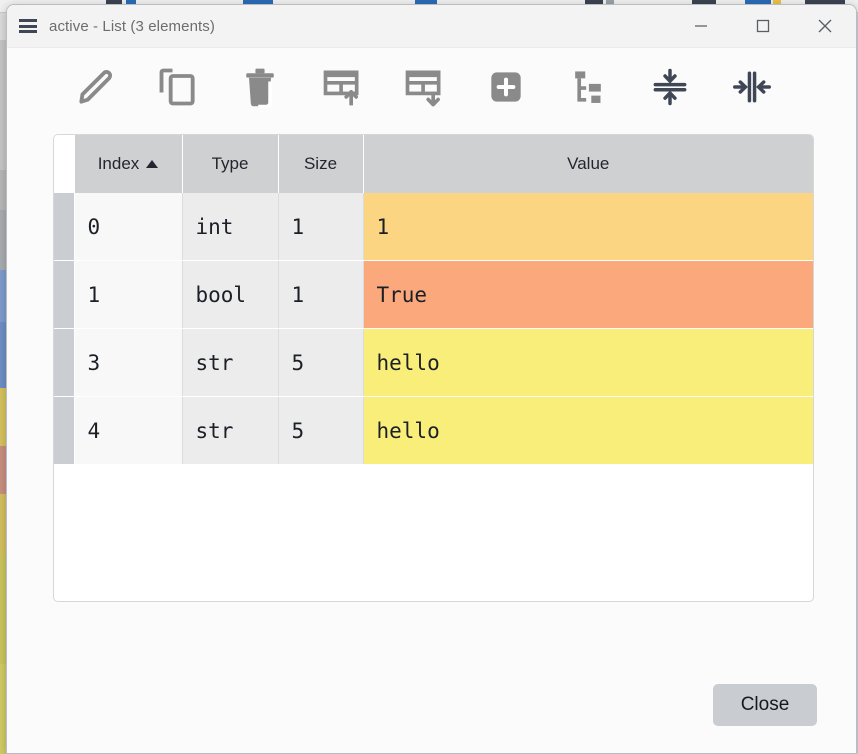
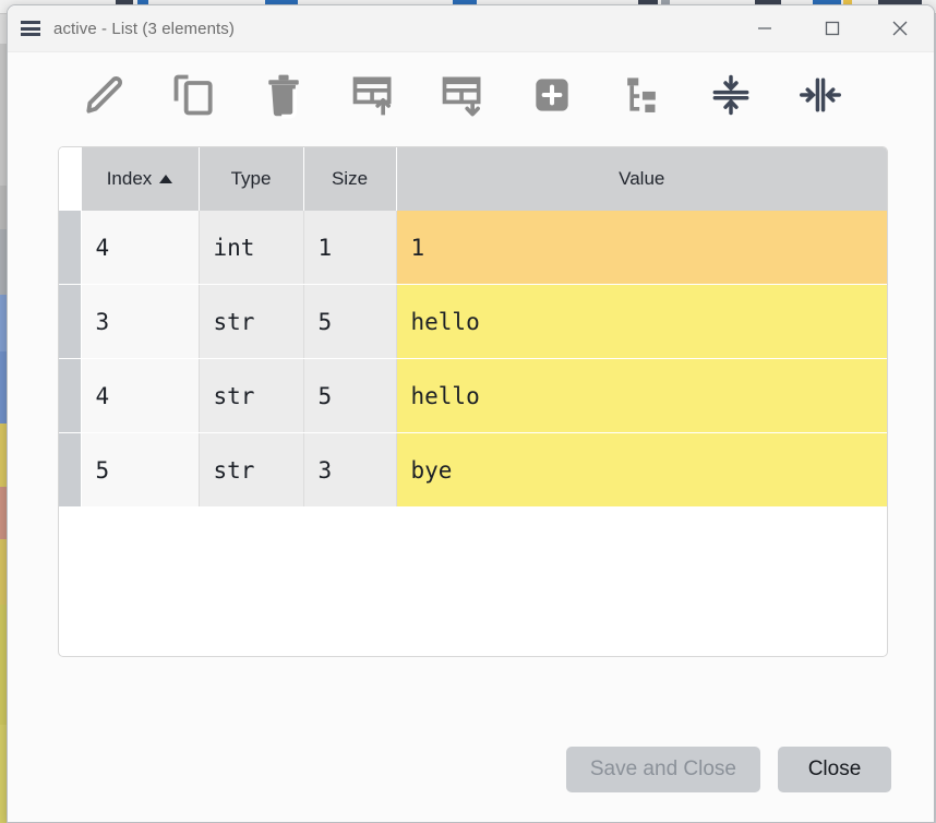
  active - List (3 elements)
  	Index	Type	Size	Value
- 	0	int	1	1
+ 	4	int	1	1
- 	1	bool	1	True
  	3	str	5	hello
  	4	str	5	hello
+ 	5	str	3	bye
+ Save and Close
  Close
